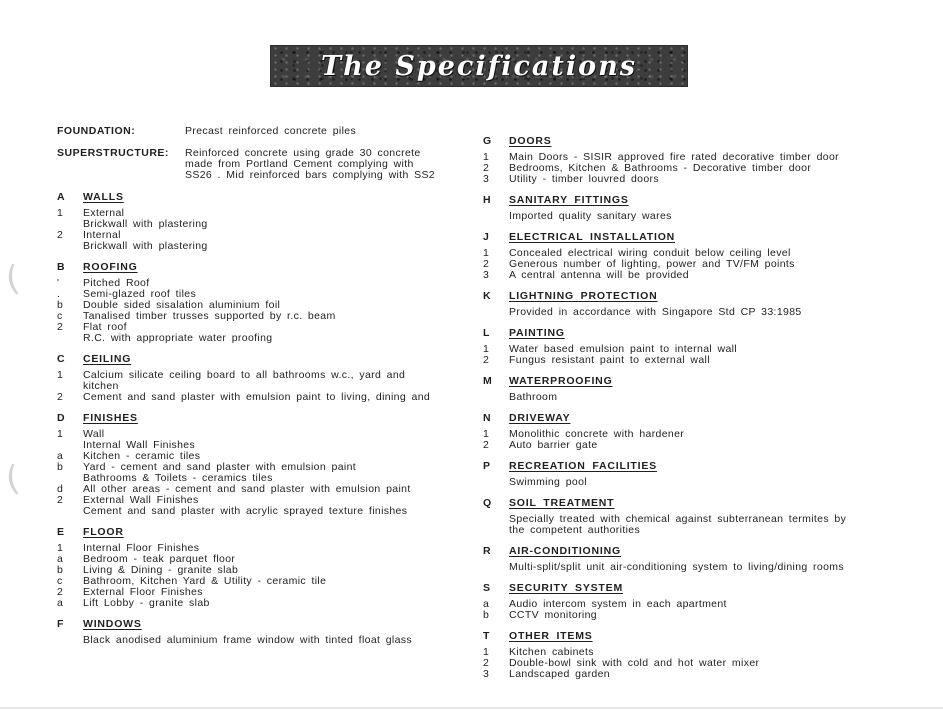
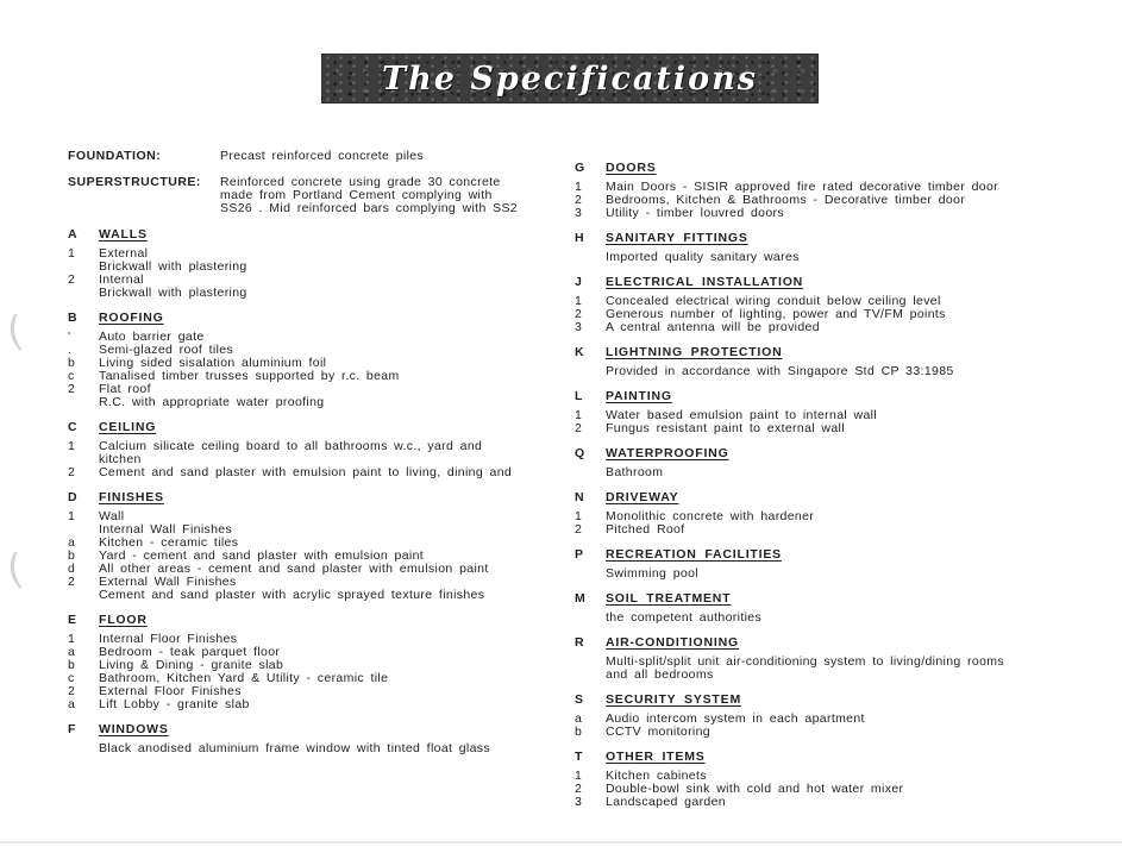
  The Specifications
  FOUNDATION:
  Precast reinforced concrete piles
  SUPERSTRUCTURE:
  Reinforced concrete using grade 30 concrete
  made from Portland Cement complying with
  SS26 . Mid reinforced bars complying with SS2
  A
  WALLS
  1
  External
  Brickwall with plastering
  2
  Internal
  Brickwall with plastering
  B
  ROOFING
  '
- Pitched Roof
+ Auto barrier gate
  .
  Semi-glazed roof tiles
  b
- Double sided sisalation aluminium foil
+ Living sided sisalation aluminium foil
  c
  Tanalised timber trusses supported by r.c. beam
  2
  Flat roof
  R.C. with appropriate water proofing
  C
  CEILING
  1
  Calcium silicate ceiling board to all bathrooms w.c., yard and
  kitchen
  2
  Cement and sand plaster with emulsion paint to living, dining and
  D
  FINISHES
  1
  Wall
  Internal Wall Finishes
  a
  Kitchen - ceramic tiles
  b
  Yard - cement and sand plaster with emulsion paint
- Bathrooms & Toilets - ceramics tiles
  d
  All other areas - cement and sand plaster with emulsion paint
  2
  External Wall Finishes
  Cement and sand plaster with acrylic sprayed texture finishes
  E
  FLOOR
  1
  Internal Floor Finishes
  a
  Bedroom - teak parquet floor
  b
  Living & Dining - granite slab
  c
  Bathroom, Kitchen Yard & Utility - ceramic tile
  2
  External Floor Finishes
  a
  Lift Lobby - granite slab
  F
  WINDOWS
  Black anodised aluminium frame window with tinted float glass
  G
  DOORS
  1
  Main Doors - SISIR approved fire rated decorative timber door
  2
  Bedrooms, Kitchen & Bathrooms - Decorative timber door
  3
  Utility - timber louvred doors
  H
  SANITARY FITTINGS
  Imported quality sanitary wares
  J
  ELECTRICAL INSTALLATION
  1
  Concealed electrical wiring conduit below ceiling level
  2
  Generous number of lighting, power and TV/FM points
  3
  A central antenna will be provided
  K
  LIGHTNING PROTECTION
  Provided in accordance with Singapore Std CP 33:1985
  L
  PAINTING
  1
  Water based emulsion paint to internal wall
  2
  Fungus resistant paint to external wall
- M
+ Q
  WATERPROOFING
  Bathroom
  N
  DRIVEWAY
  1
  Monolithic concrete with hardener
  2
- Auto barrier gate
+ Pitched Roof
  P
  RECREATION FACILITIES
  Swimming pool
- Q
+ M
  SOIL TREATMENT
- Specially treated with chemical against subterranean termites by
  the competent authorities
  R
  AIR-CONDITIONING
  Multi-split/split unit air-conditioning system to living/dining rooms
+ and all bedrooms
  S
  SECURITY SYSTEM
  a
  Audio intercom system in each apartment
  b
  CCTV monitoring
  T
  OTHER ITEMS
  1
  Kitchen cabinets
  2
  Double-bowl sink with cold and hot water mixer
  3
  Landscaped garden
